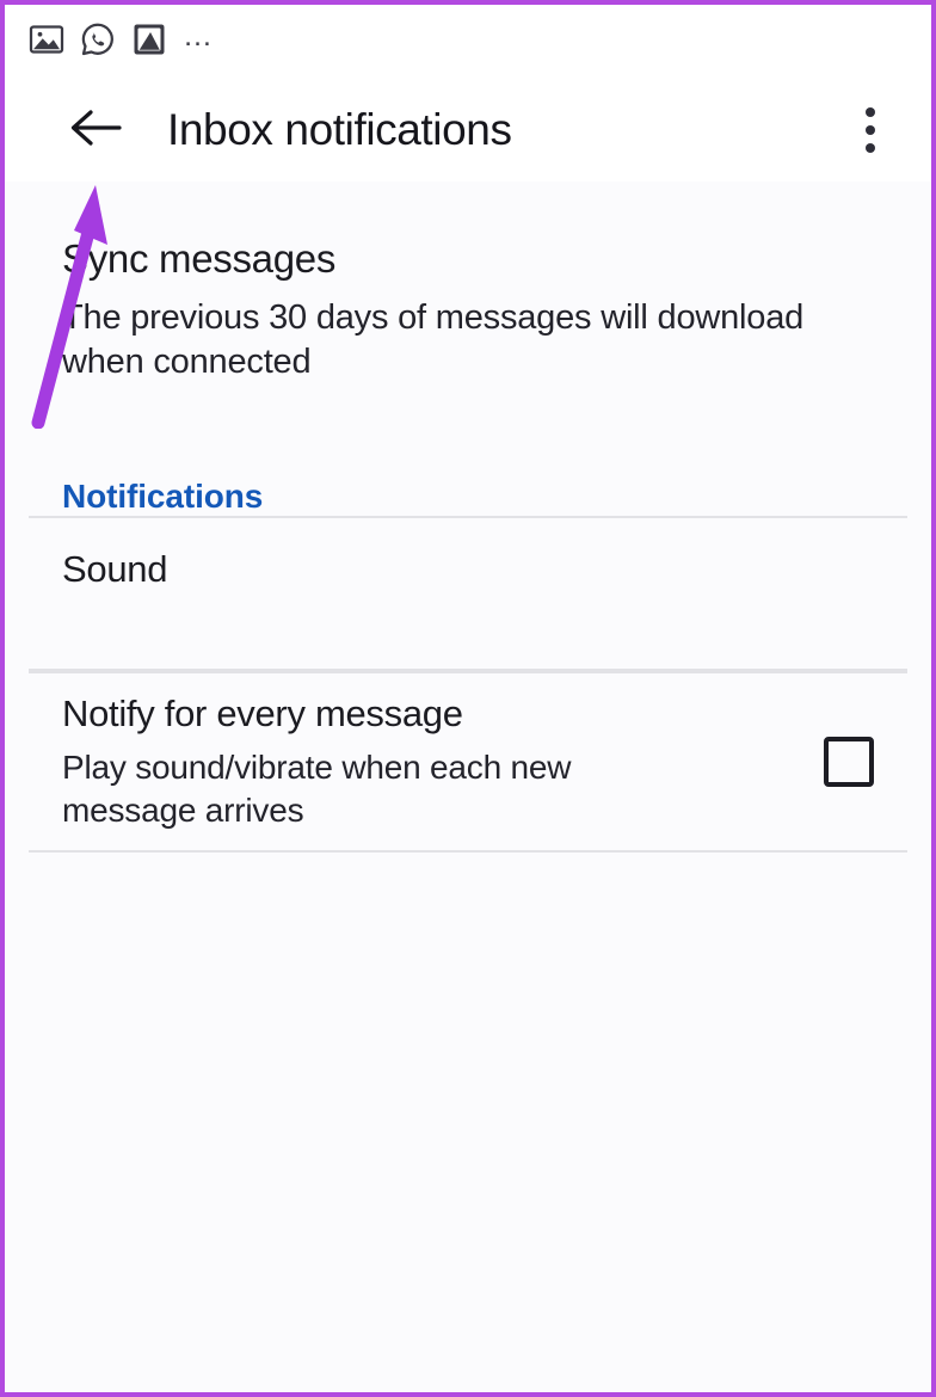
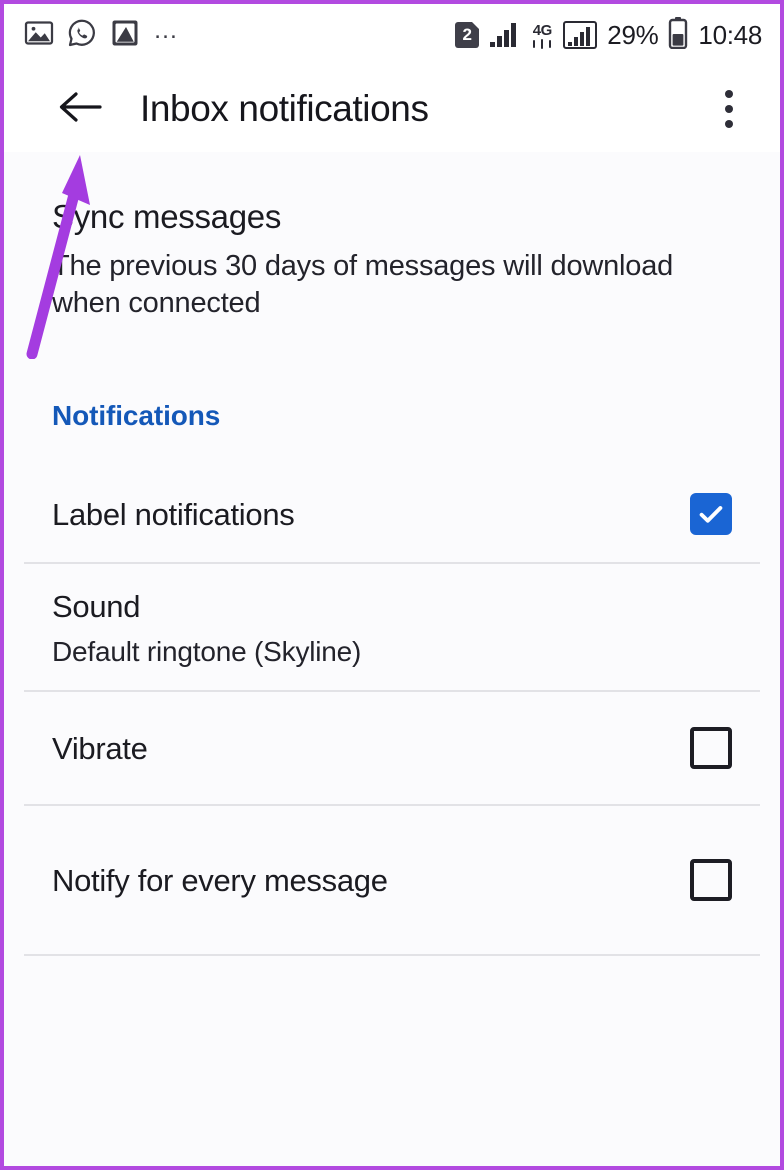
  …
+ 2
+ 4G
+ 29%
+ 10:48
  Inbox notifications
  ync messages
  he previous 30 days of messages will download when connected
  Notifications
+ Label notifications
  Sound
+ Default ringtone (Skyline)
+ Vibrate
  Notify for every message
- Play sound/vibrate when each new message arrives
